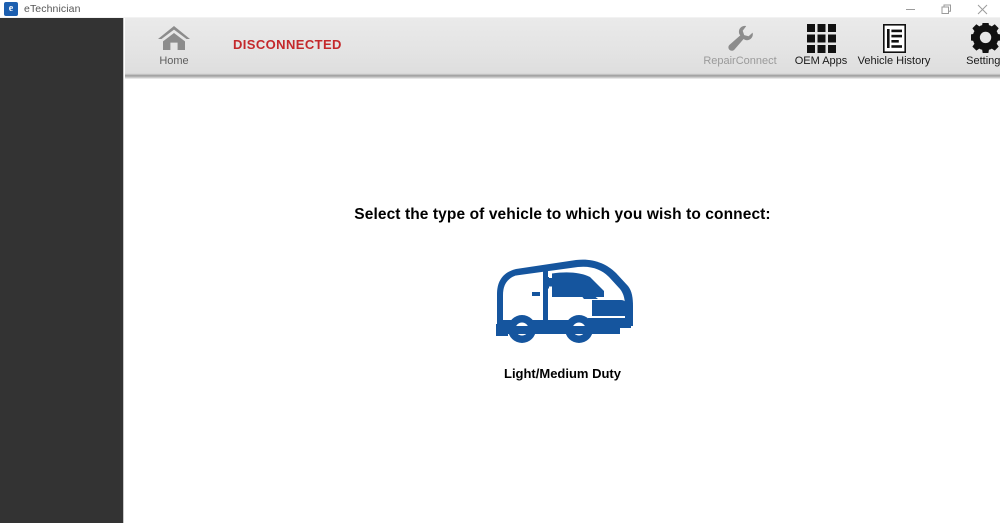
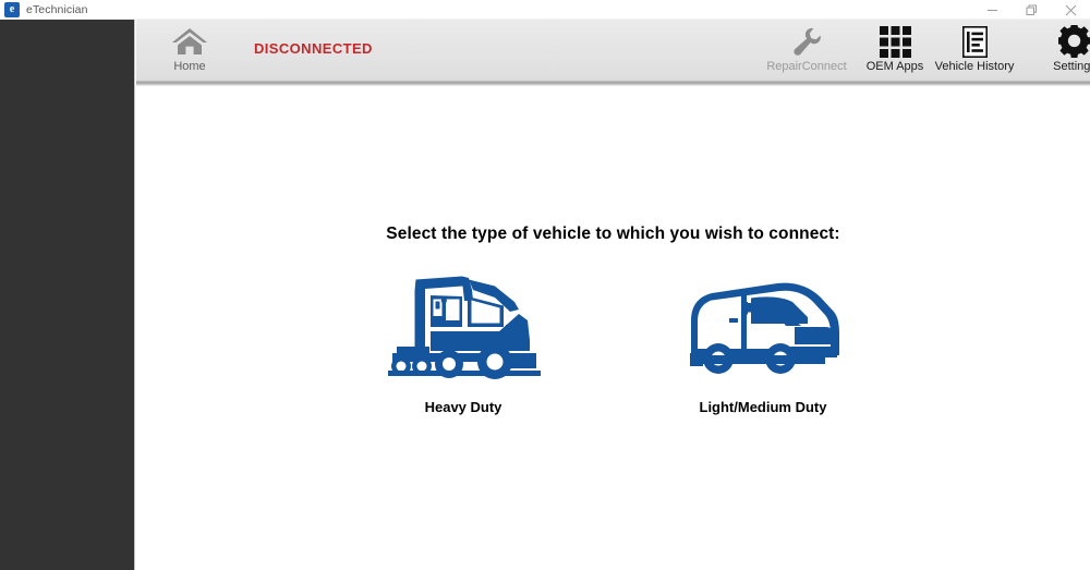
  e
  eTechnician
  Home
  RepairConnect
  OEM Apps
  Vehicle History
  Setting
  DISCONNECTED
  Select the type of vehicle to which you wish to connect:
+ Heavy Duty
  Light/Medium Duty
